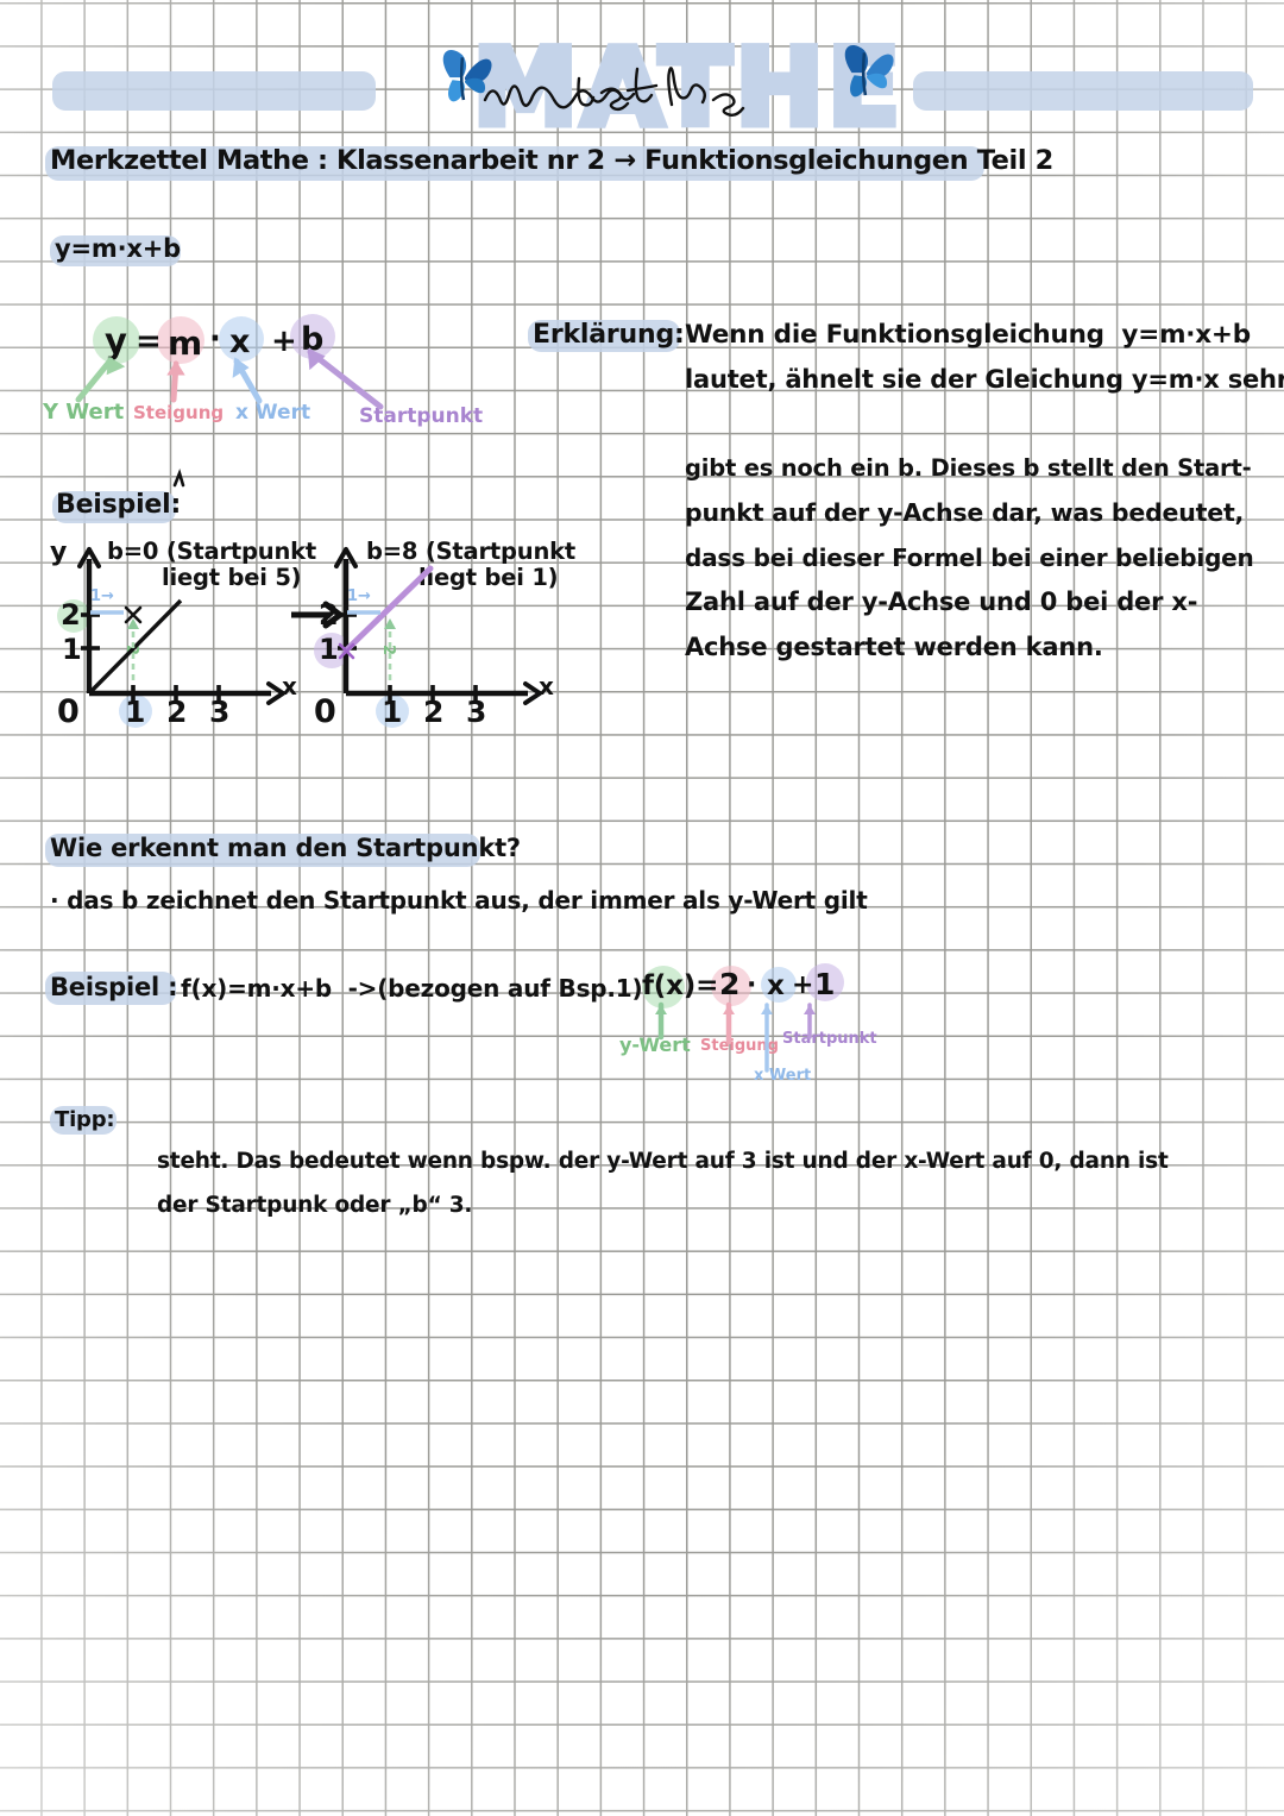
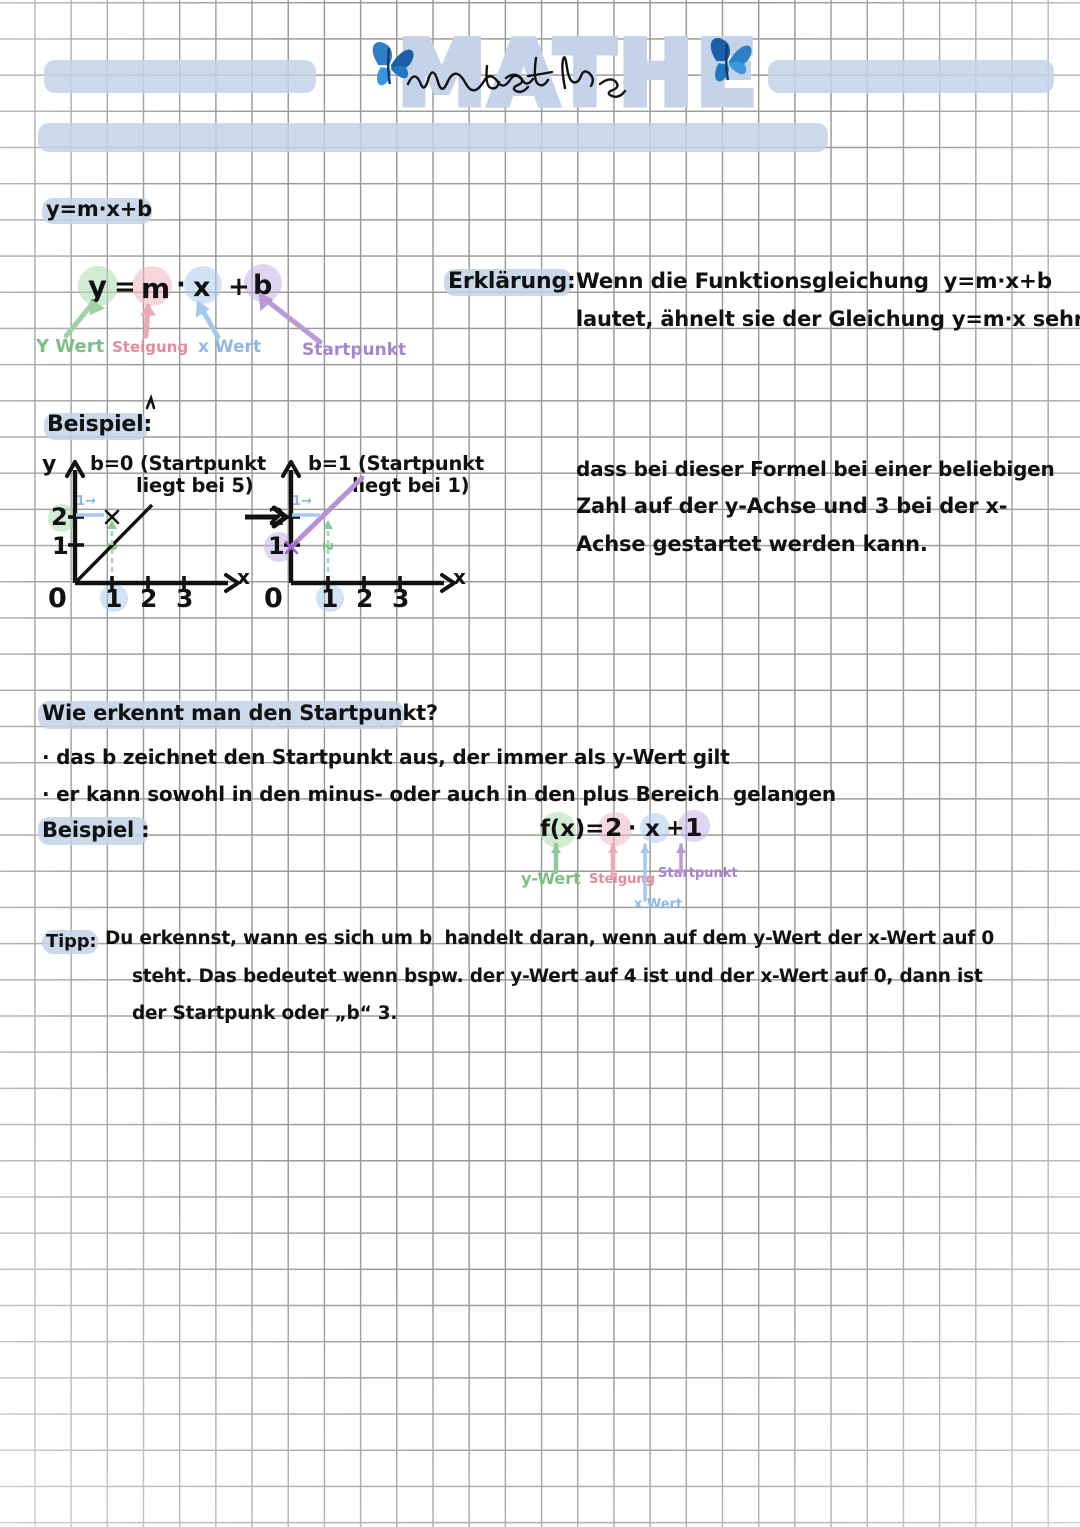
  MATHE
- Merkzettel Mathe : Klassenarbeit nr 2 → Funktionsgleichungen Teil 2
  y=m·x+b
  y
  =
  m
  ·
  x
  +
  b
  Y Wert
  Steigung
  x Wert
  Startpunkt
  Erklärung:
  Wenn die Funktionsgleichung y=m·x+b
  lautet, ähnelt sie der Gleichung y=m·x sehr
- gibt es noch ein b. Dieses b stellt den Start-
- punkt auf der y-Achse dar, was bedeutet,
  dass bei dieser Formel bei einer beliebigen
- Zahl auf der y-Achse und 0 bei der x-
+ Zahl auf der y-Achse und 3 bei der x-
  Achse gestartet werden kann.
  Beispiel:
  y
  b=0 (Startpunkt
  liegt bei 5)
  1→
  2
  1
  0
  1
  2
  3
  x
- b=8 (Startpunkt
+ b=1 (Startpunkt
  iegt bei 1)
  1→
  1
  0
  1
  2
  3
  x
  Wie erkennt man den Startpunkt?
  · das b zeichnet den Startpunkt aus, der immer als y-Wert gilt
+ · er kann sowohl in den minus- oder auch in den plus Bereich gelangen
  Beispiel :
- f(x)=m·x+b ->(bezogen auf Bsp.1)
  f(x)=
  2
  ·
  x
  +
  1
  y-Wert
  Steigung
  x Wert
  Startpunkt
  Tipp:
+ Du erkennst, wann es sich um b handelt daran, wenn auf dem y-Wert der x-Wert auf 0
- steht. Das bedeutet wenn bspw. der y-Wert auf 3 ist und der x-Wert auf 0, dann ist
+ steht. Das bedeutet wenn bspw. der y-Wert auf 4 ist und der x-Wert auf 0, dann ist
  der Startpunk oder „b“ 3.
